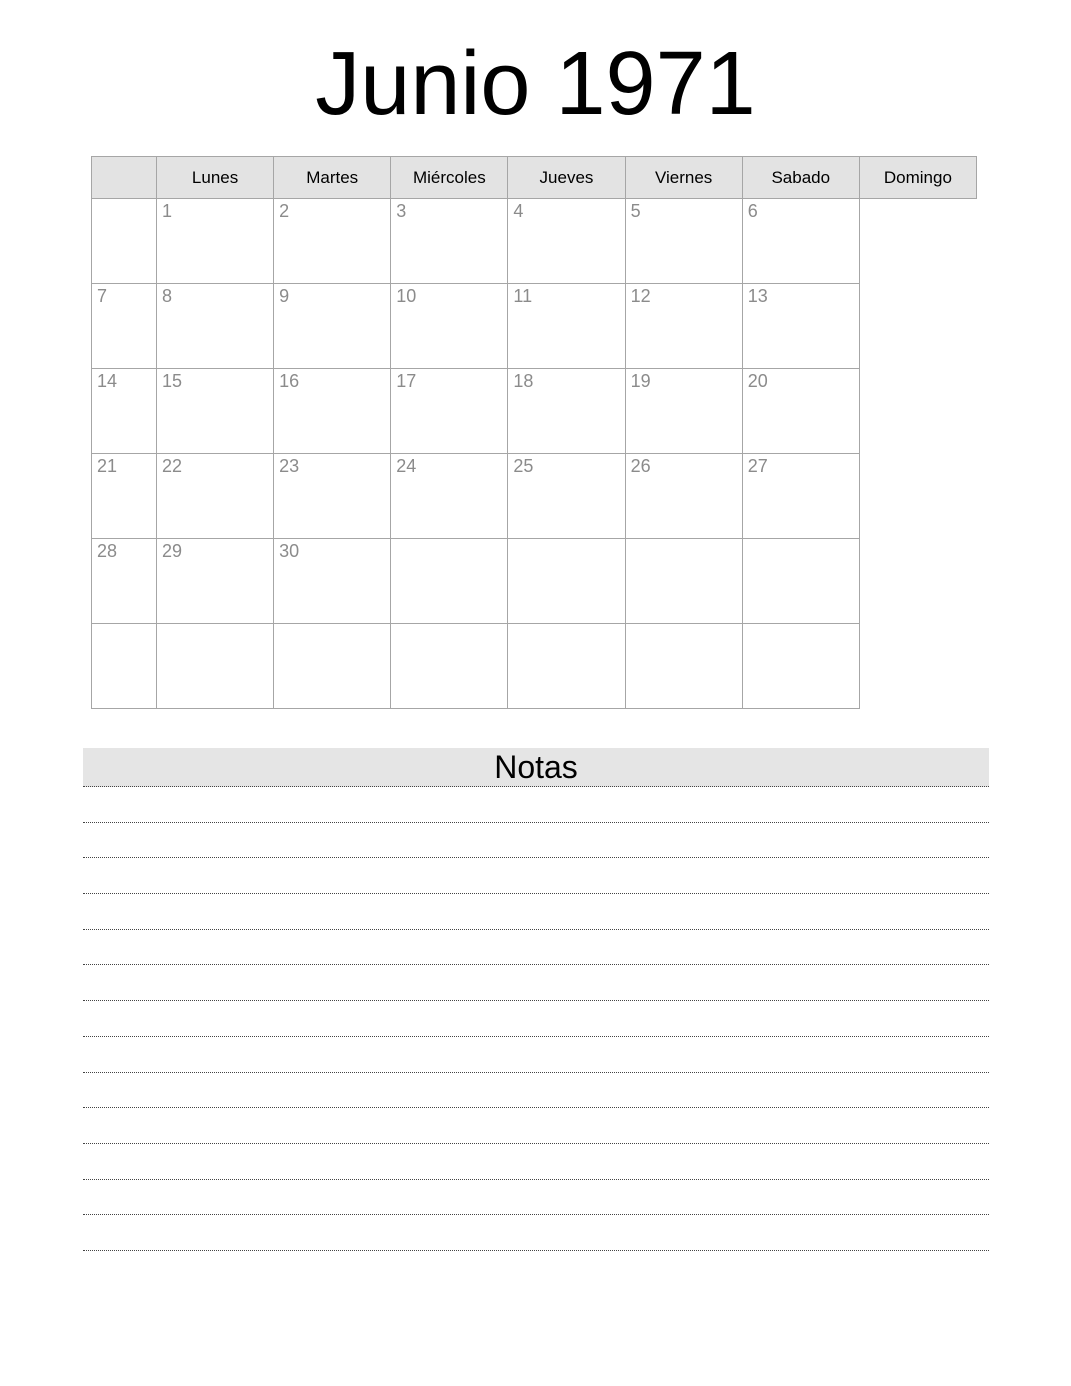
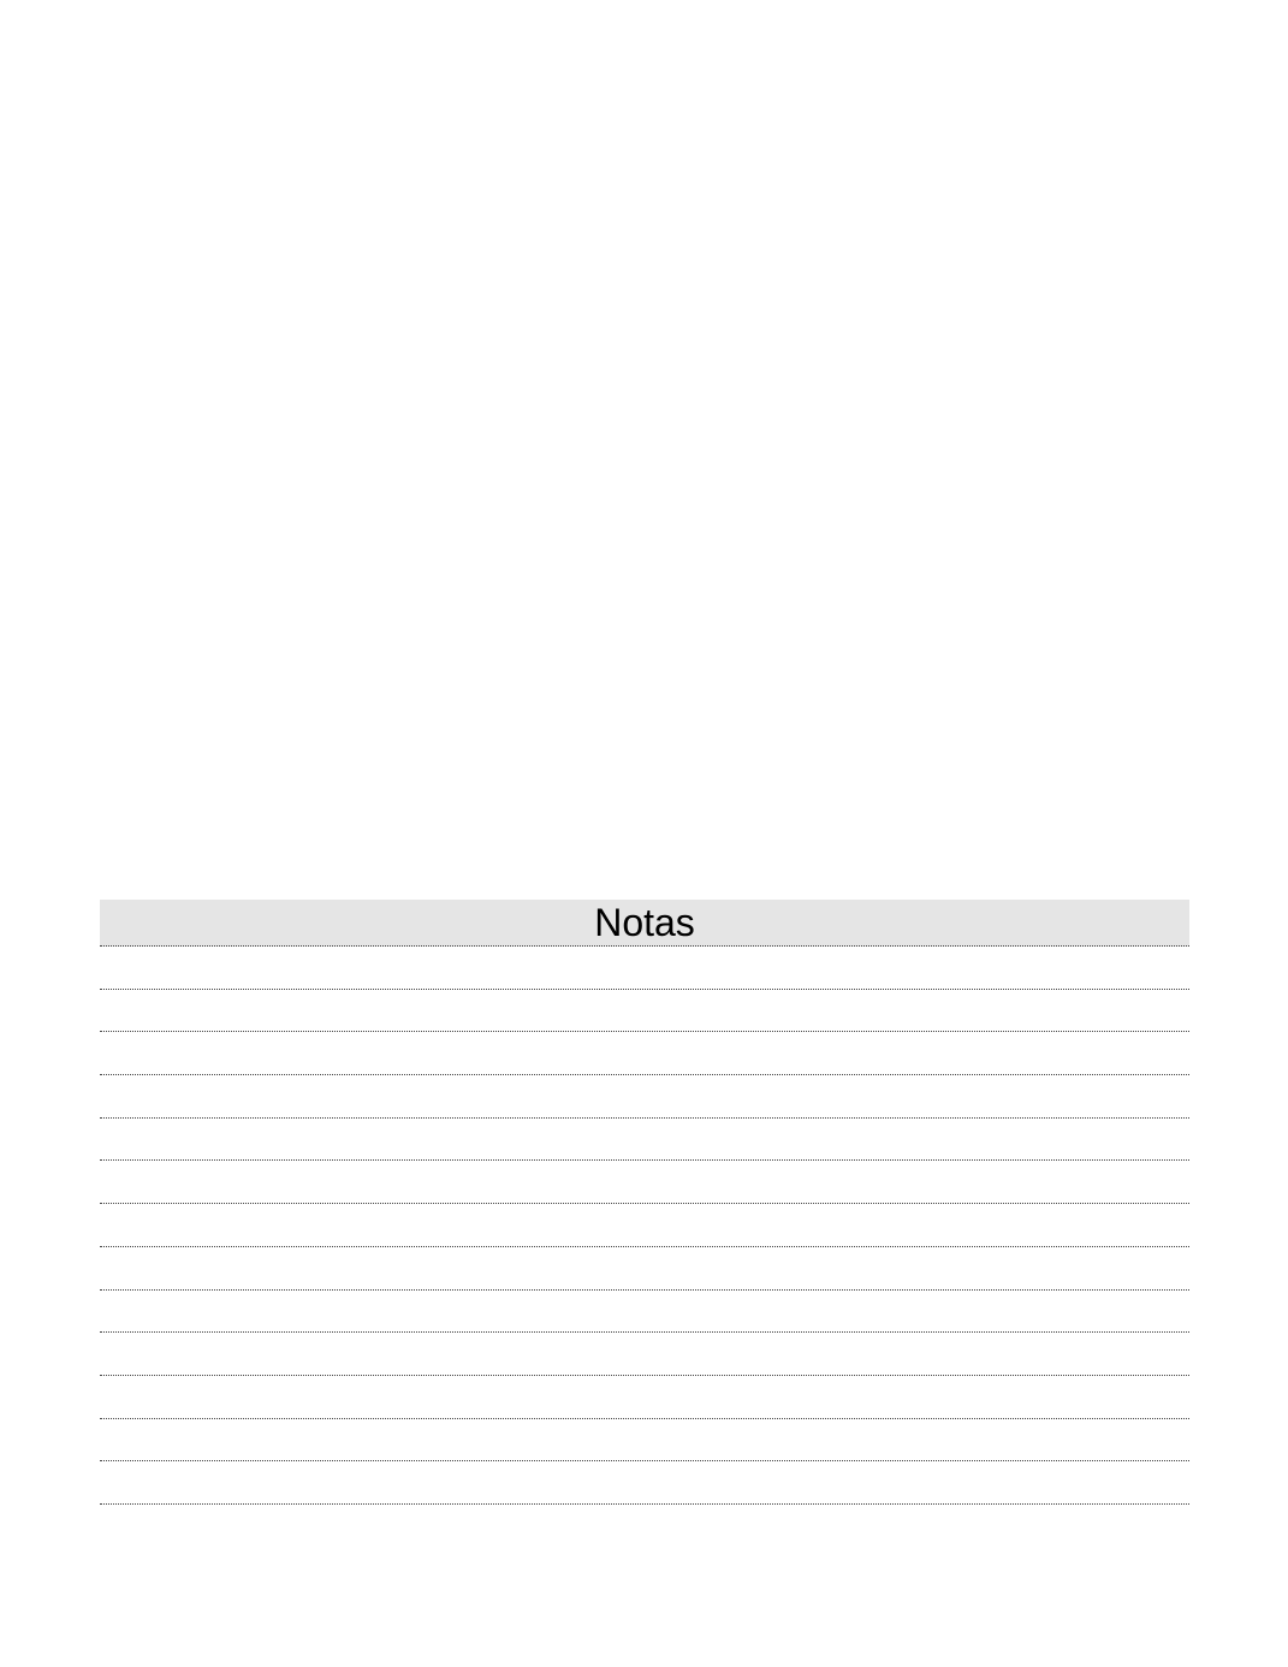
- Junio 1971
- 	Lunes	Martes	Miércoles	Jueves	Viernes	Sabado	Domingo
- 	1	2	3	4	5	6
- 7	8	9	10	11	12	13
- 14	15	16	17	18	19	20
- 21	22	23	24	25	26	27
- 28	29	30
  Notas
